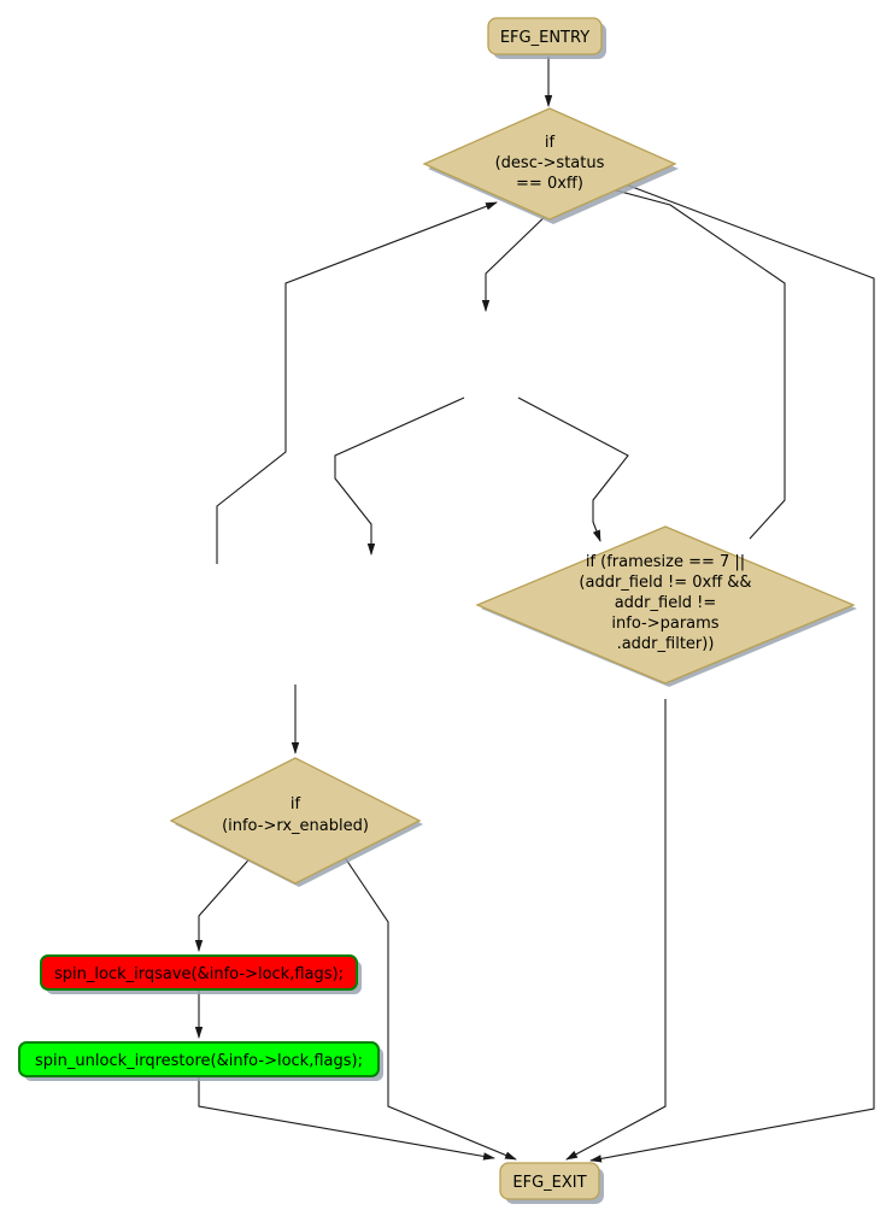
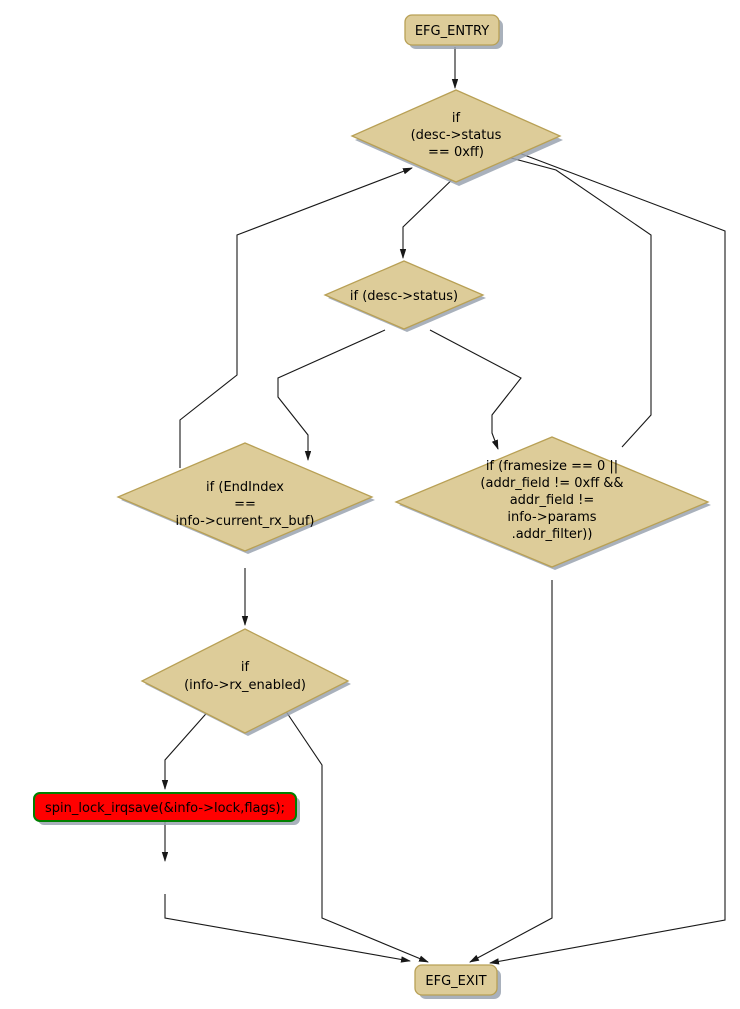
  EFG_ENTRY
  if
  (desc->status
  == 0xff)
+ if (desc->status)
+ if (EndIndex
+ ==
+ info->current_rx_buf)
- if (framesize == 7 ||
+ if (framesize == 0 ||
  (addr_field != 0xff &&
  addr_field !=
  info->params
  .addr_filter))
  if
  (info->rx_enabled)
  spin_lock_irqsave(&info->lock,flags);
- spin_unlock_irqrestore(&info->lock,flags);
  EFG_EXIT
